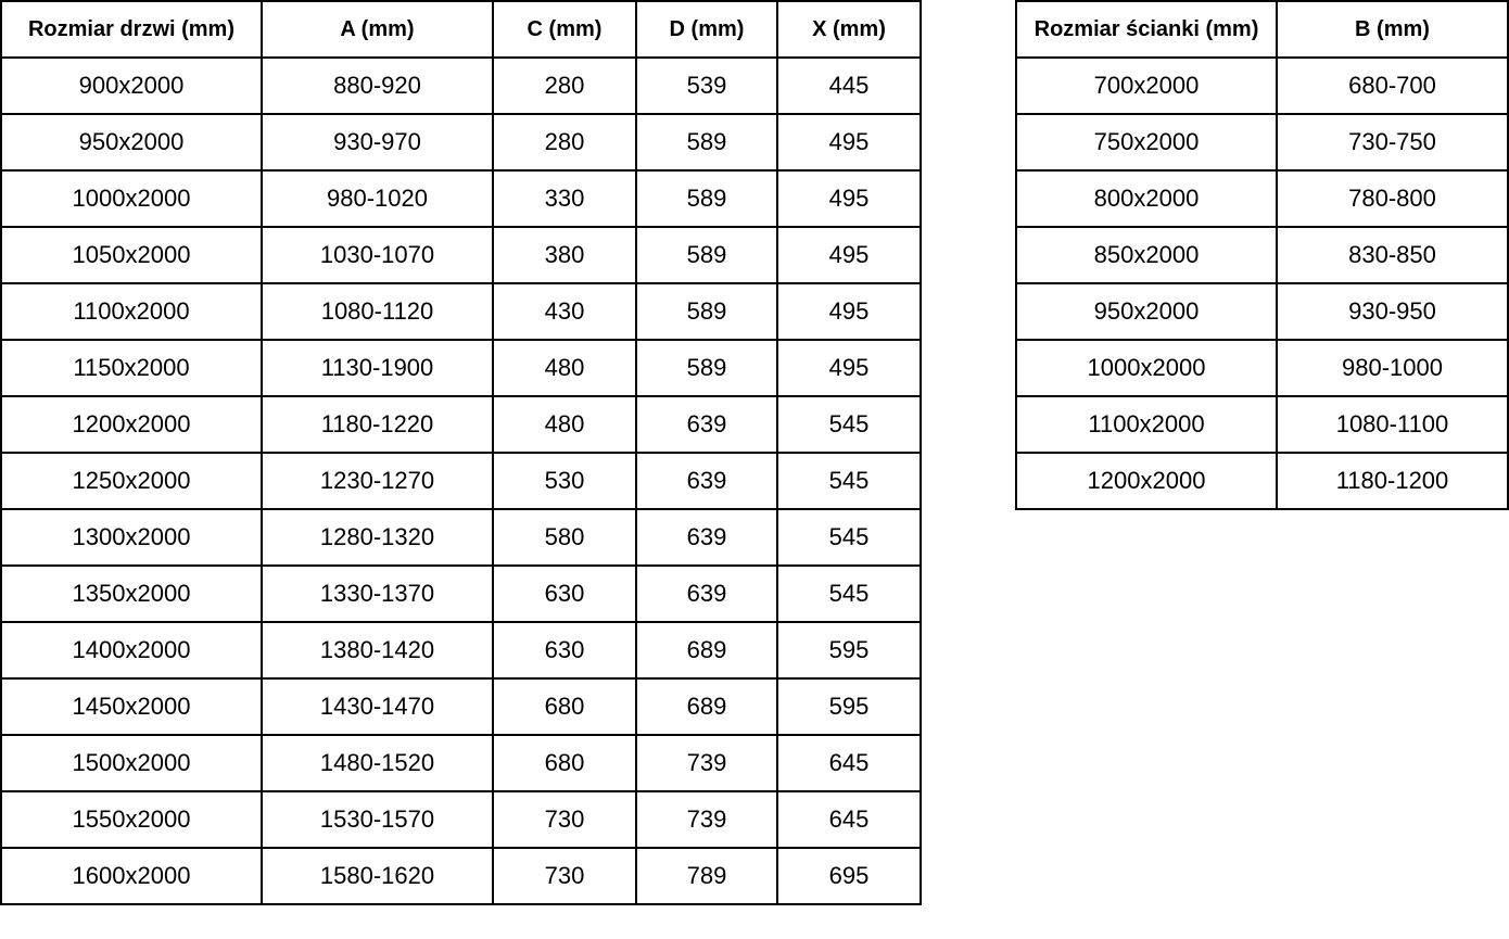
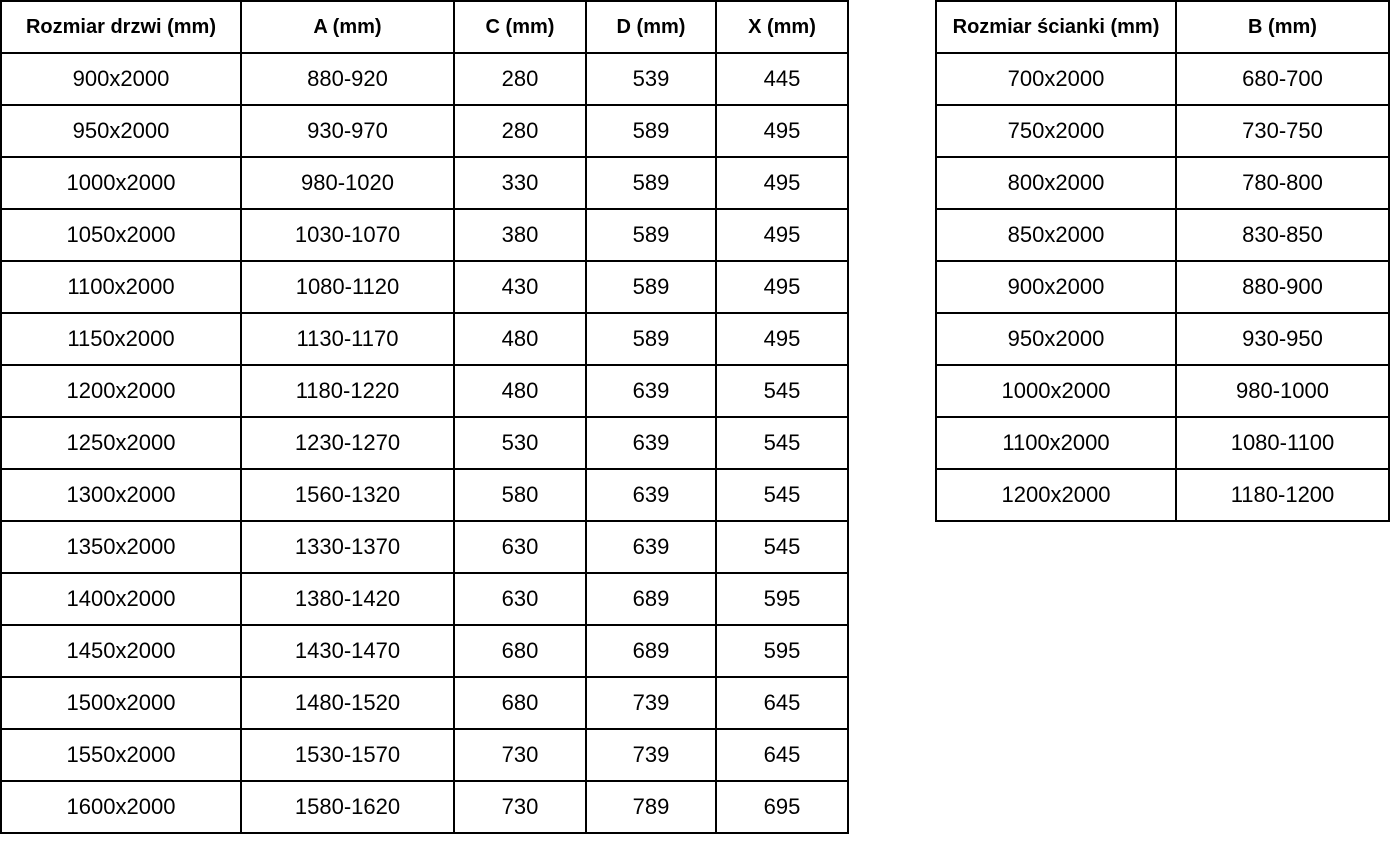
  Rozmiar drzwi (mm)	A (mm)	C (mm)	D (mm)	X (mm)
  900x2000	880-920	280	539	445
  950x2000	930-970	280	589	495
  1000x2000	980-1020	330	589	495
  1050x2000	1030-1070	380	589	495
  1100x2000	1080-1120	430	589	495
- 1150x2000	1130-1900	480	589	495
+ 1150x2000	1130-1170	480	589	495
  1200x2000	1180-1220	480	639	545
  1250x2000	1230-1270	530	639	545
- 1300x2000	1280-1320	580	639	545
+ 1300x2000	1560-1320	580	639	545
  1350x2000	1330-1370	630	639	545
  1400x2000	1380-1420	630	689	595
  1450x2000	1430-1470	680	689	595
  1500x2000	1480-1520	680	739	645
  1550x2000	1530-1570	730	739	645
  1600x2000	1580-1620	730	789	695
  Rozmiar ścianki (mm)	B (mm)
  700x2000	680-700
  750x2000	730-750
  800x2000	780-800
  850x2000	830-850
+ 900x2000	880-900
  950x2000	930-950
  1000x2000	980-1000
  1100x2000	1080-1100
  1200x2000	1180-1200
